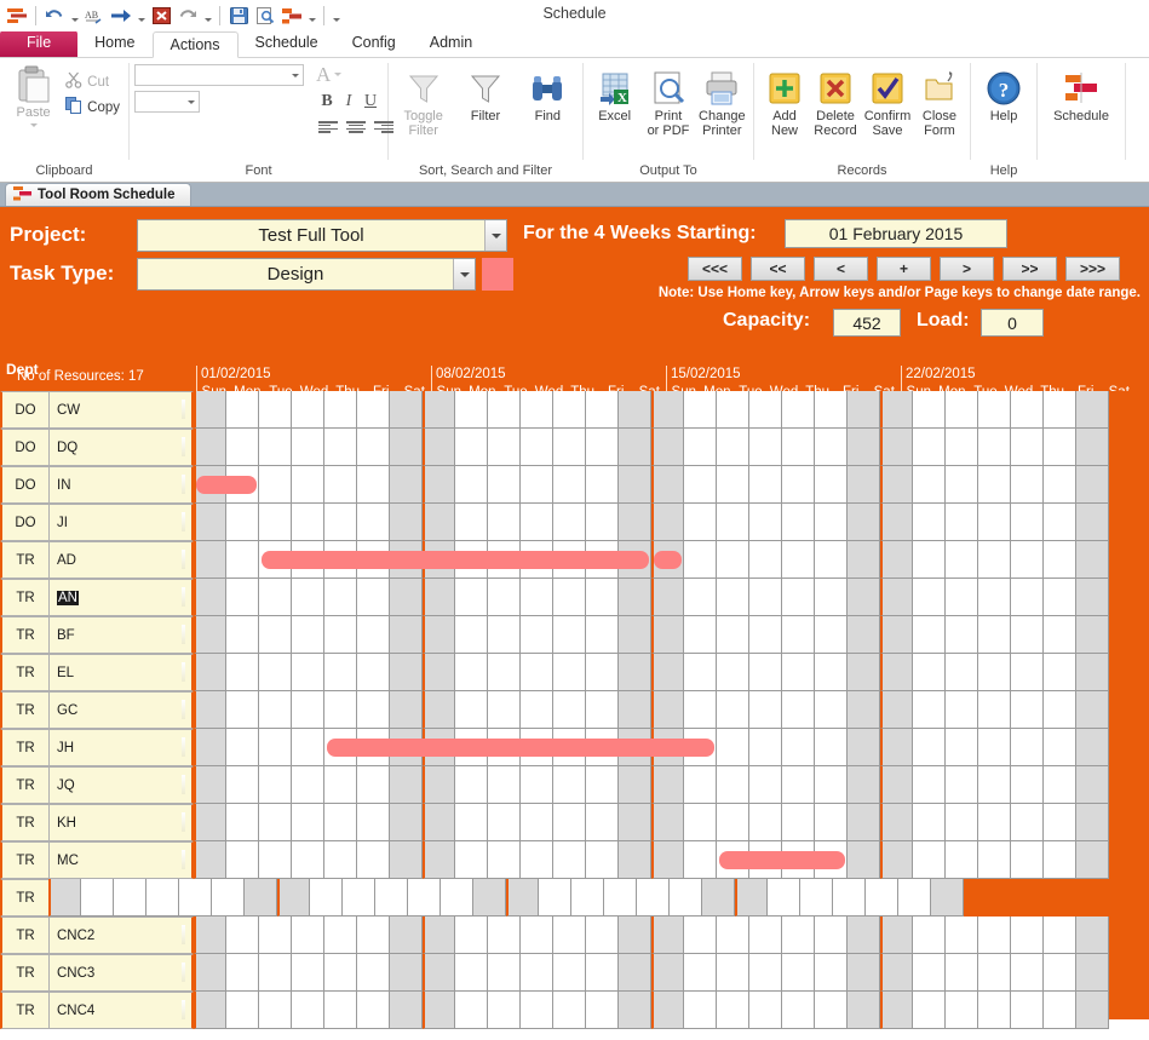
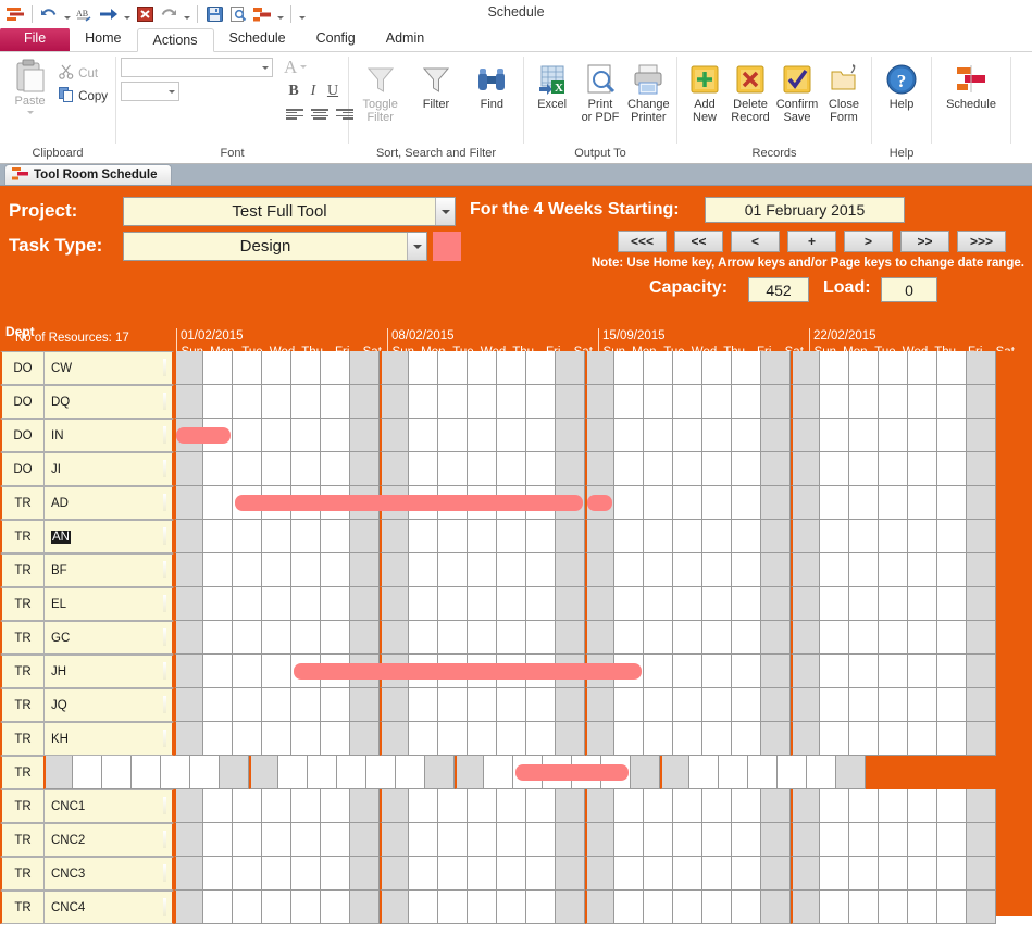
  AB
  Schedule
  File
  Home
  Actions
  Schedule
  Config
  Admin
  Paste
  Cut
  Copy
  Clipboard
  A
  B
  I
  U
  Font
  Toggle
  Filter
  Filter
  Find
  Sort, Search and Filter
  X
  Excel
  Print
  or PDF
  Change
  Printer
  Output To
  Add
  New
  Delete
  Record
  Confirm
  Save
  Close
  Form
  Records
  ?
  Help
  Help
  Schedule
  Tool Room Schedule
  Project:
  Test Full Tool
  Task Type:
  Design
  For the 4 Weeks Starting:
  01 February 2015
  <<<
  <<
  <
  +
  >
  >>
  >>>
  Note: Use Home key, Arrow keys and/or Page keys to change date range.
  Capacity:
  452
  Load:
  0
  Dept
  No of Resources: 17
  01/02/2015
  08/02/2015
- 15/02/2015
+ 15/09/2015
  22/02/2015
  DO
  CW
  DO
  DQ
  DO
  IN
  DO
  JI
  TR
  AD
  TR
  AN
  TR
  BF
  TR
  EL
  TR
  GC
  TR
  JH
  TR
  JQ
  TR
  KH
  TR
- MC
  TR
+ CNC1
  TR
  CNC2
  TR
  CNC3
  TR
  CNC4
